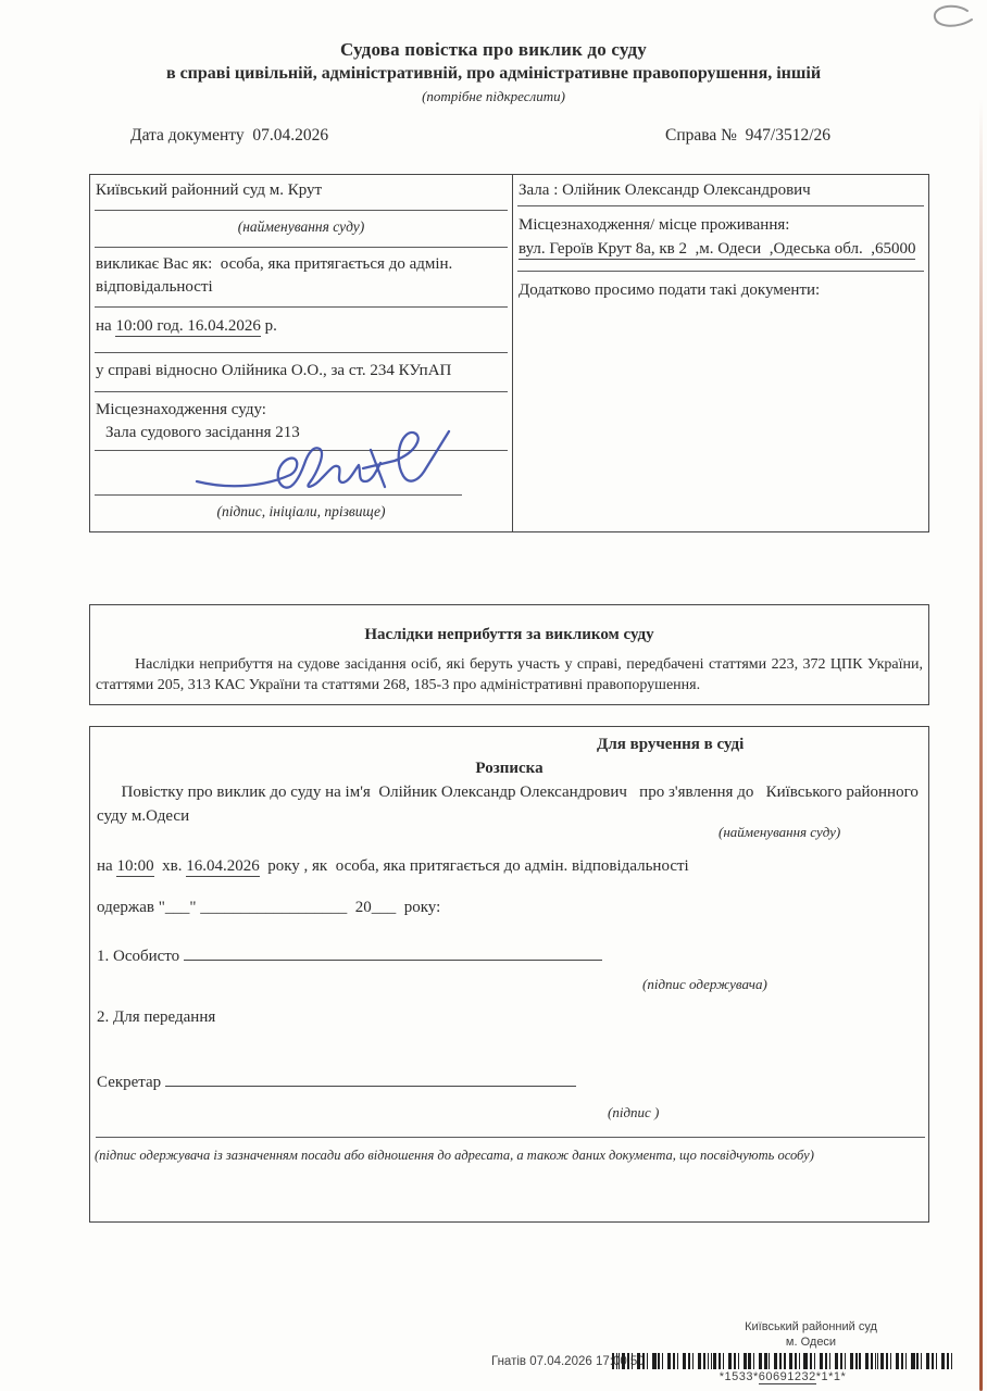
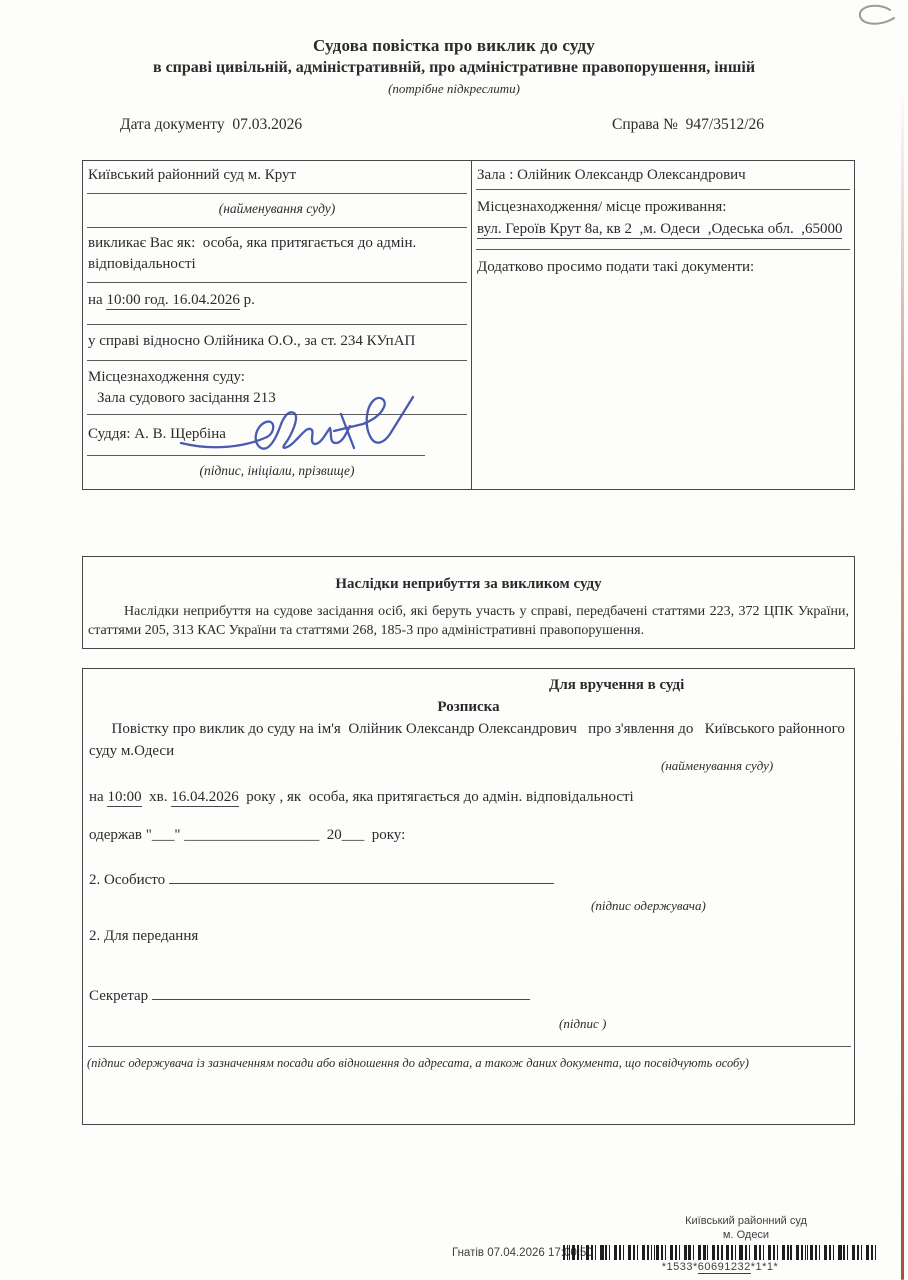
  Судова повістка про виклик до суду
  в справі цивільній, адміністративній, про адміністративне правопорушення, іншій
  (потрібне підкреслити)
- Дата документу 07.04.2026
+ Дата документу 07.03.2026
  Справа № 947/3512/26
  Київський районний суд м. Крут
  (найменування суду)
  викликає Вас як: особа, яка притягається до адмін. відповідальності
  на 10:00 год. 16.04.2026 р.
  у справі відносно Олійника О.О., за ст. 234 КУпАП
  Місцезнаходження суду:
  Зала судового засідання 213
+ Суддя: А. В. Щербіна
  (підпис, ініціали, прізвище)
  Зала : Олійник Олександр Олександрович
  Місцезнаходження/ місце проживання:
  вул. Героїв Крут 8а, кв 2 ,м. Одеси ,Одеська обл. ,65000
  Додатково просимо подати такі документи:
  Наслідки неприбуття за викликом суду
  Наслідки неприбуття на судове засідання осіб, які беруть участь у справі, передбачені статтями 223, 372 ЦПК України, статтями 205, 313 КАС України та статтями 268, 185-3 про адміністративні правопорушення.
  Для вручення в суді
  Розписка
  Повістку про виклик до суду на ім'я Олійник Олександр Олександрович про з'явлення до Київського районного суду м.Одеси
  (найменування суду)
  на 10:00 хв. 16.04.2026 року , як особа, яка притягається до адмін. відповідальності
  одержав "___" __________________ 20___ року:
- 1. Особисто
+ 2. Особисто
  (підпис одержувача)
  2. Для передання
  Секретар
  (підпис )
  (підпис одержувача із зазначенням посади або відношення до адресата, а також даних документа, що посвідчують особу)
  Київський районний суд
  м. Одеси
  Гнатів 07.04.2026 17
  *1533*60691232*1*1*
